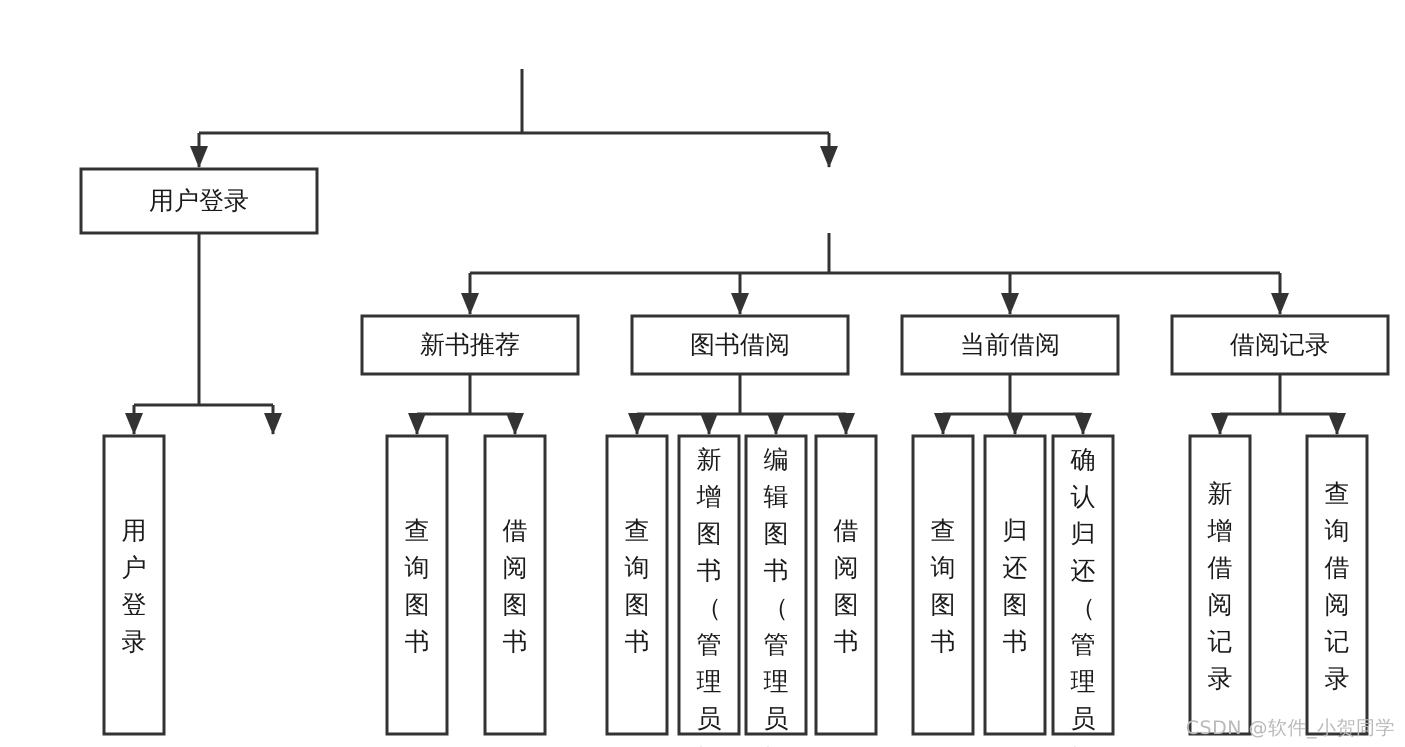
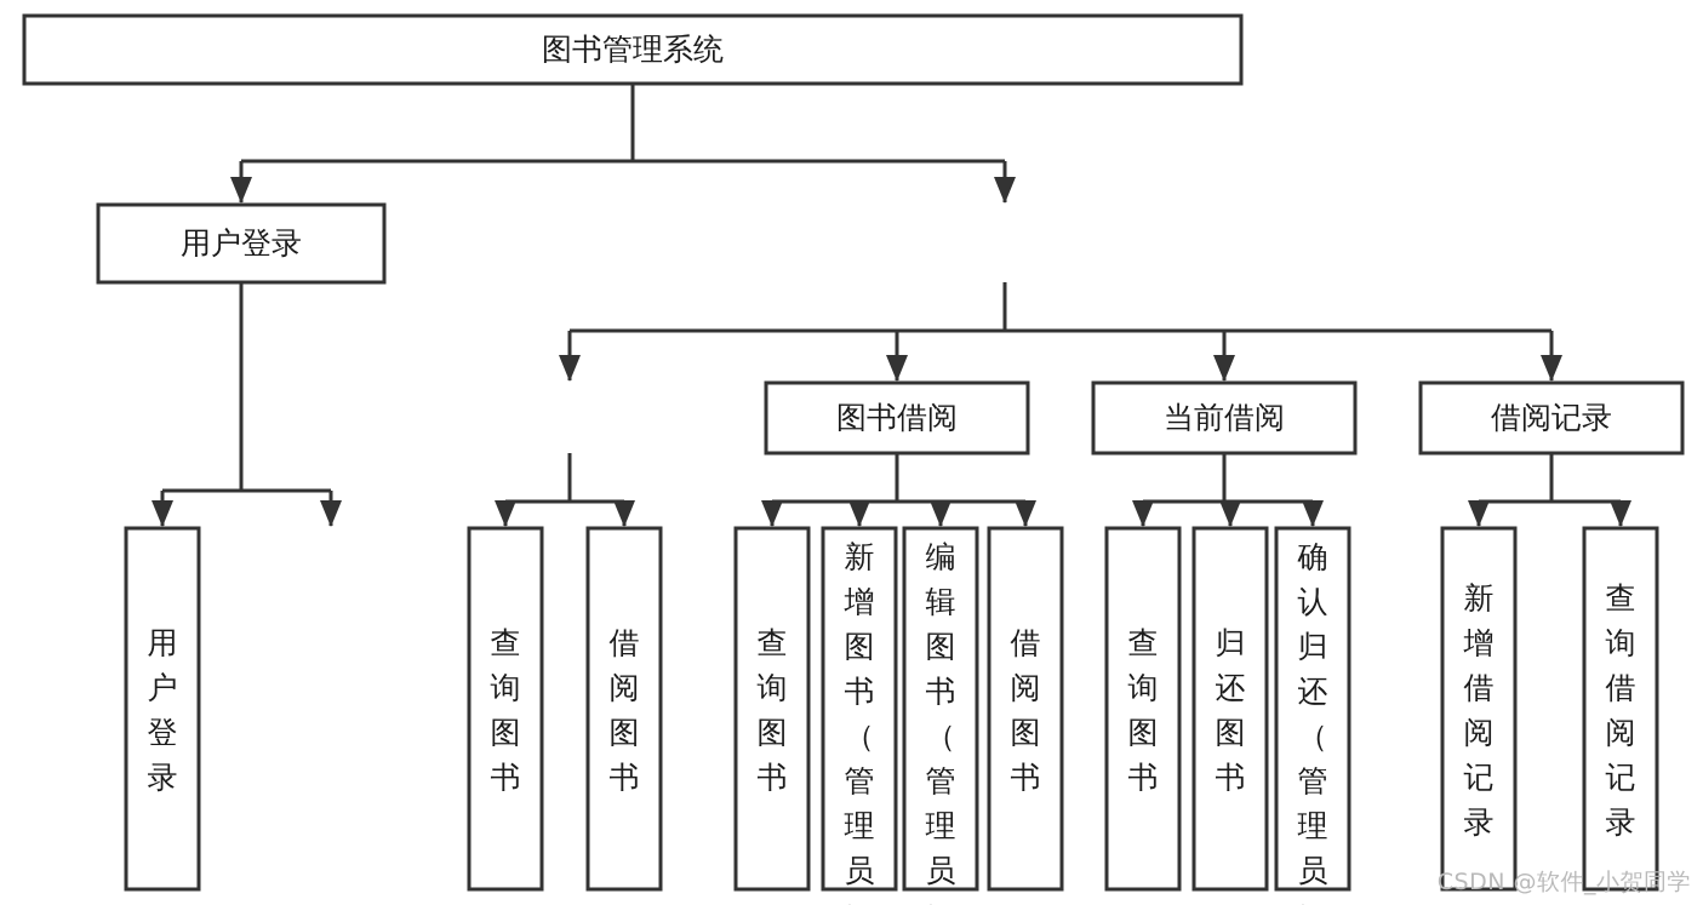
+ 图书管理系统
  用户登录
- 新书推荐
  图书借阅
  当前借阅
  借阅记录
  用户登录
  查询图书
  借阅图书
  查询图书
  新增图书（管理员
  编辑图书（管理员
  借阅图书
  查询图书
  归还图书
  确认归还（管理员
  新增借阅记录
  查询借阅记录
  CSDN @软件_小贺同学
